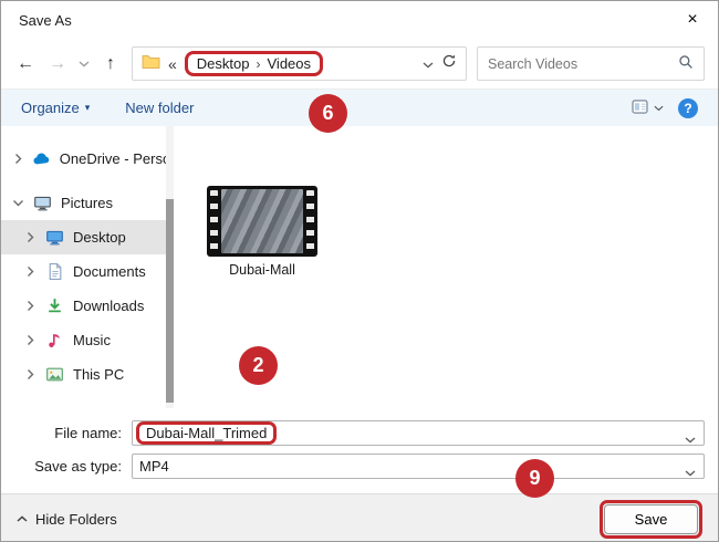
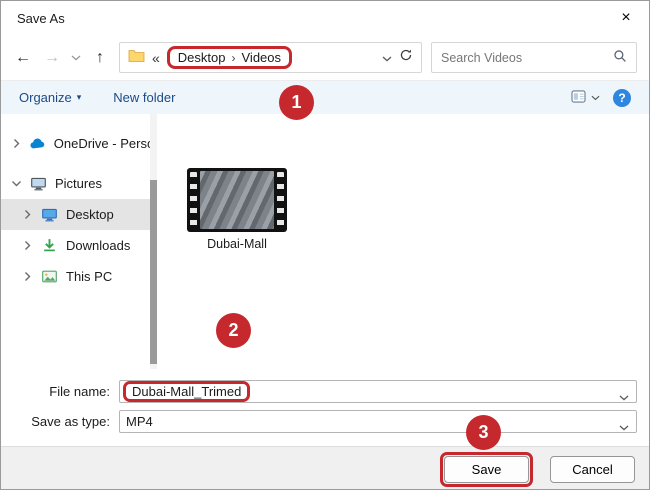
  Save As
  ×
  ←
  →
  ↑
  «
  Desktop
  ›
  Videos
  Search Videos
  Organize
  ▾
  New folder
  ?
  OneDrive - Pers
  Pictures
  Desktop
- Documents
  Downloads
- Music
  This PC
  Dubai-Mall
  File name:
  Dubai-Mall_Trimed
  Save as type:
  MP4
- Hide Folders
  Save
+ Cancel
- 6
+ 1
  2
- 9
+ 3
